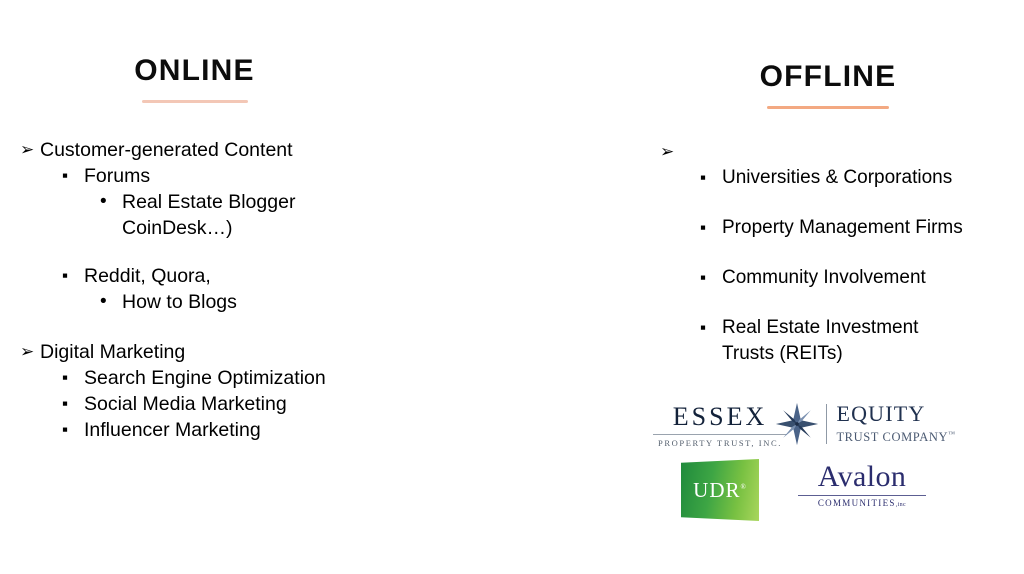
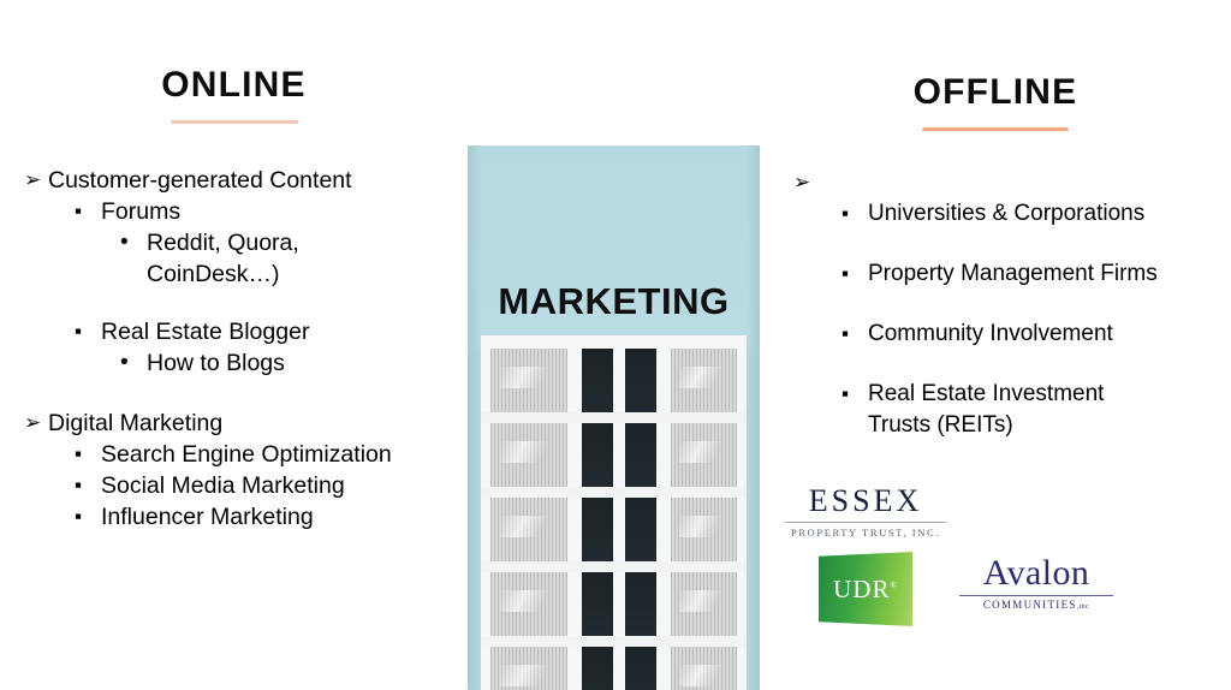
  ONLINE
  ➢
  Customer-generated Content
  ▪
  Forums
  •
- Real Estate Blogger
+ Reddit, Quora,
  CoinDesk…)
  ▪
- Reddit, Quora,
+ Real Estate Blogger
  •
  How to Blogs
  ➢
  Digital Marketing
  ▪
  Search Engine Optimization
  ▪
  Social Media Marketing
  ▪
  Influencer Marketing
+ MARKETING
  OFFLINE
  ➢
  ▪
  Universities & Corporations
  ▪
  Property Management Firms
  ▪
  Community Involvement
  ▪
  Real Estate Investment
  Trusts (REITs)
  ESSEX
  PROPERTY TRUST, INC.
- EQUITY
- TRUST COMPANY™
  UDR®
  Avalon
  COMMUNITIES
